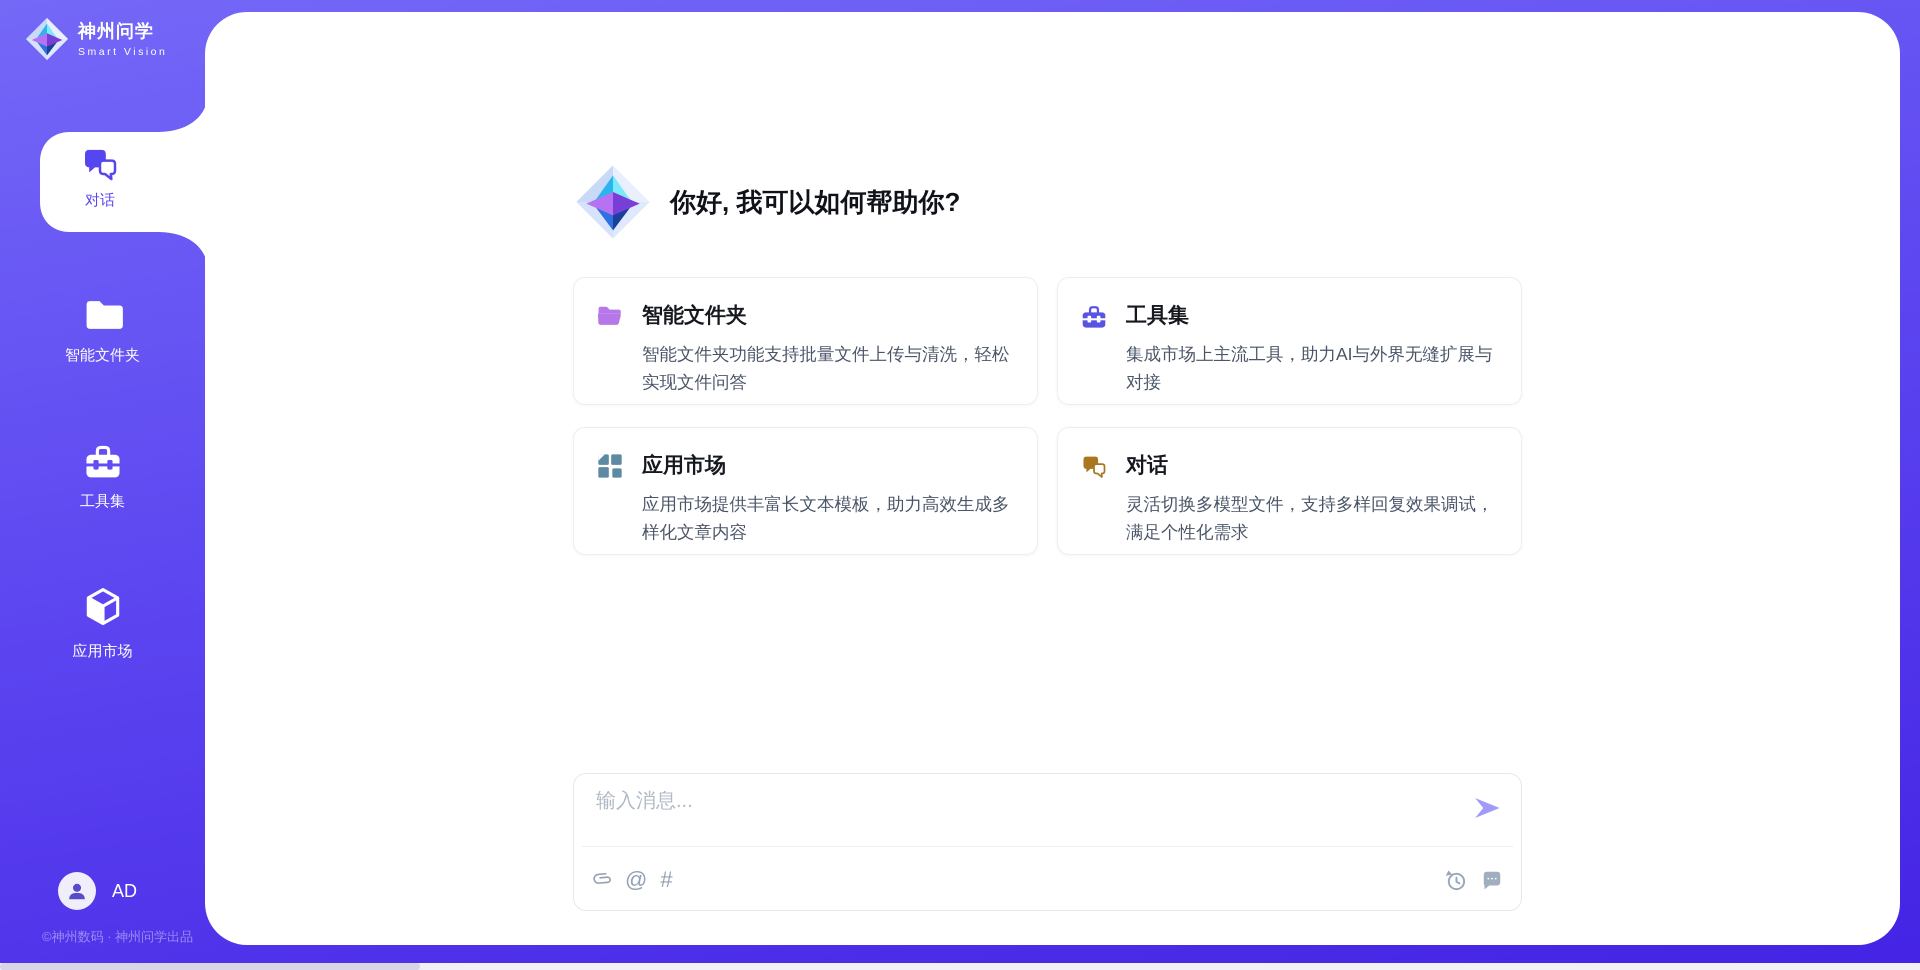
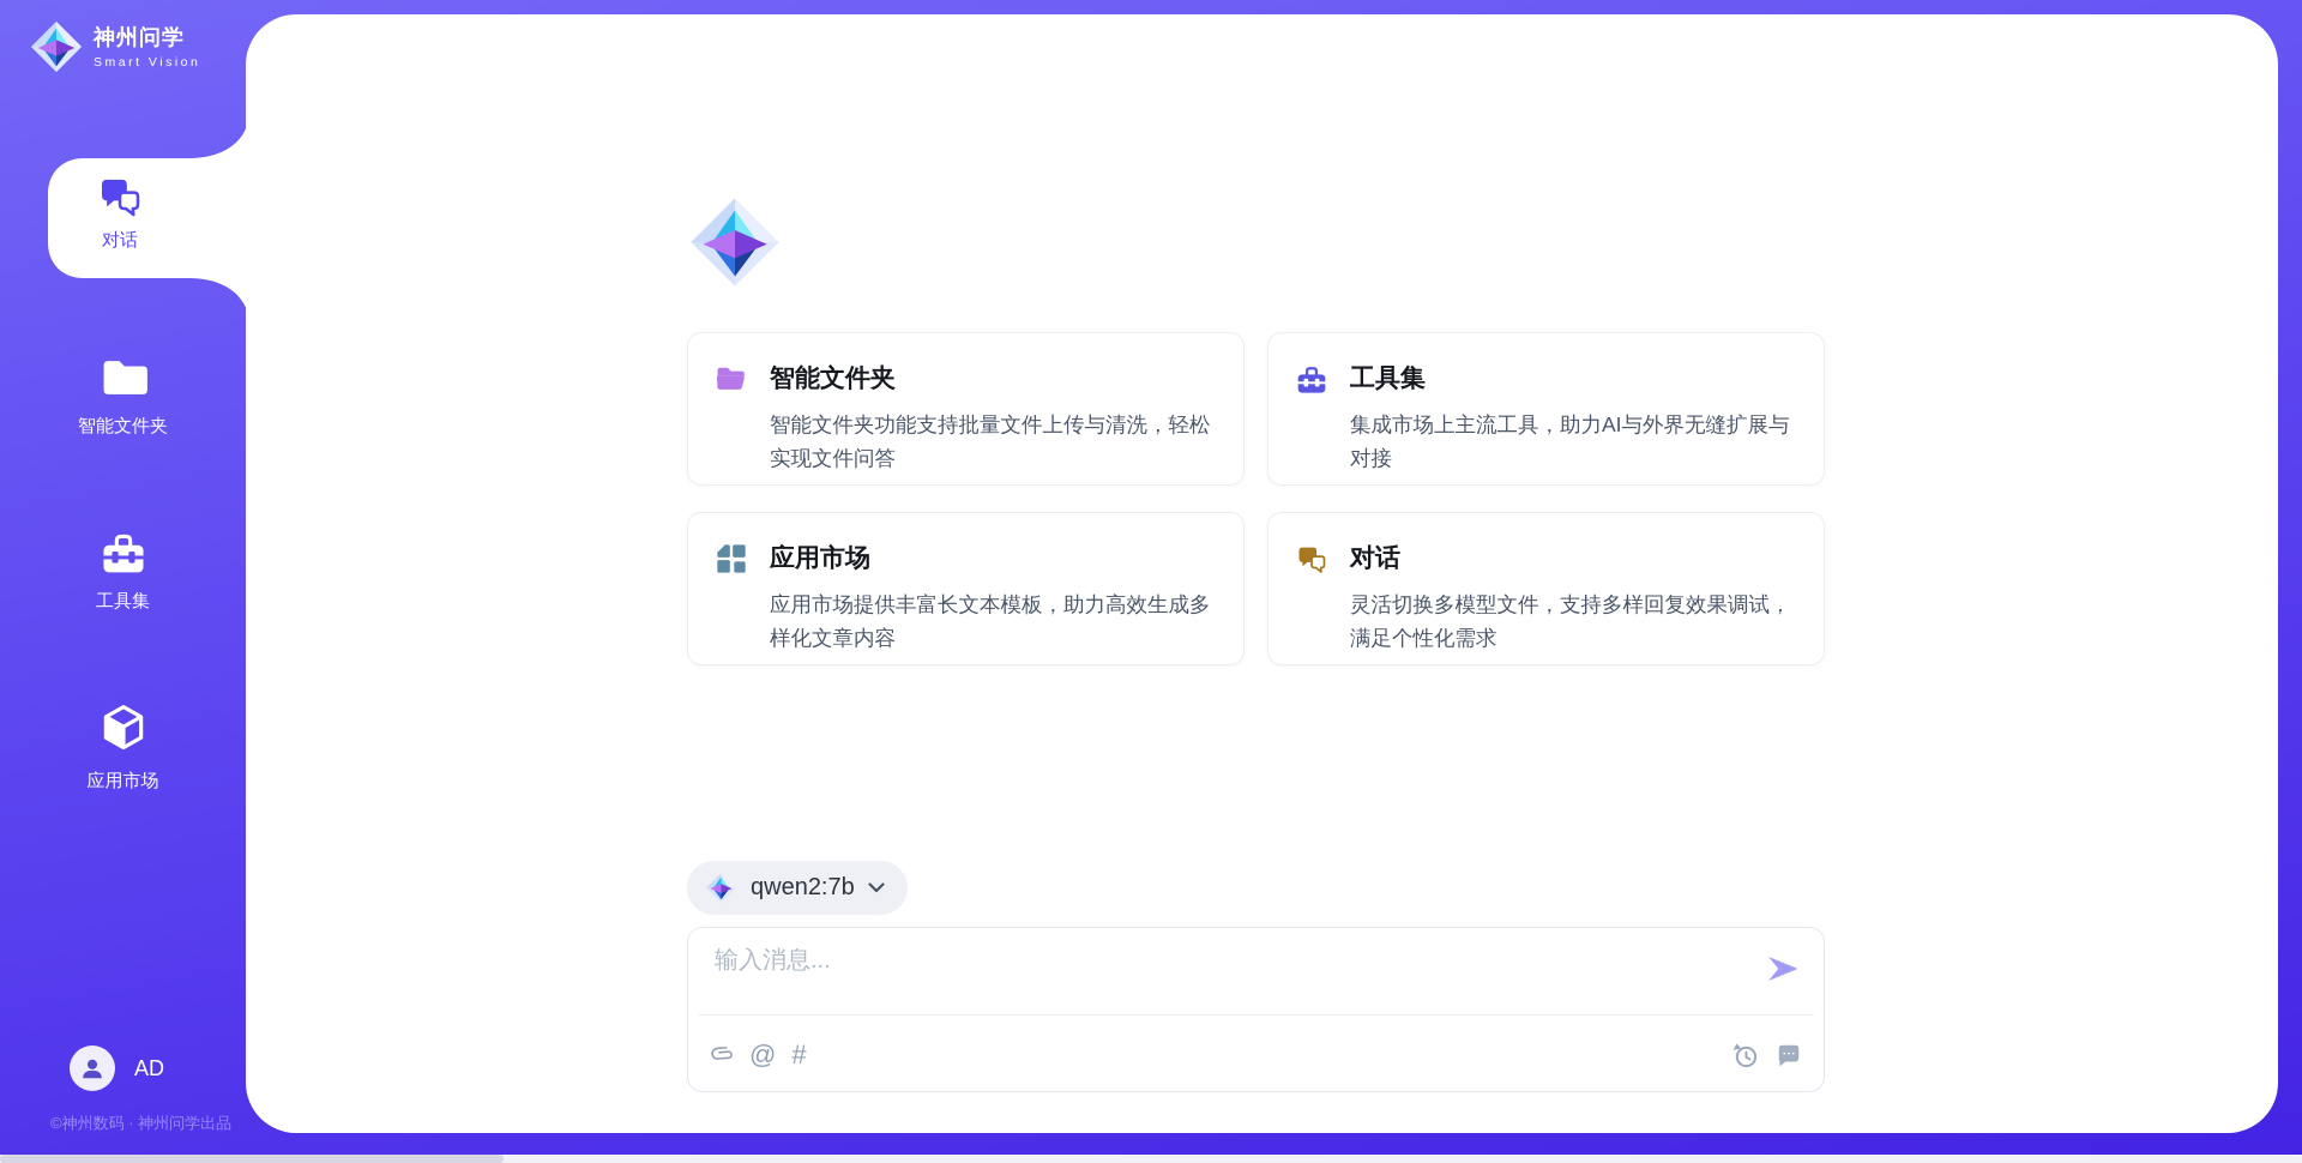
  神州问学
  Smart Vision
  对话
  智能文件夹
  工具集
  应用市场
  AD
  ©神州数码 · 神州问学出品
- 你好, 我可以如何帮助你?
  智能文件夹
  智能文件夹功能支持批量文件上传与清洗，轻松实现文件问答
  工具集
  集成市场上主流工具，助力AI与外界无缝扩展与对接
  应用市场
  应用市场提供丰富长文本模板，助力高效生成多样化文章内容
  对话
  灵活切换多模型文件，支持多样回复效果调试，满足个性化需求
+ qwen2:7b
  输入消息...
  @
  #
